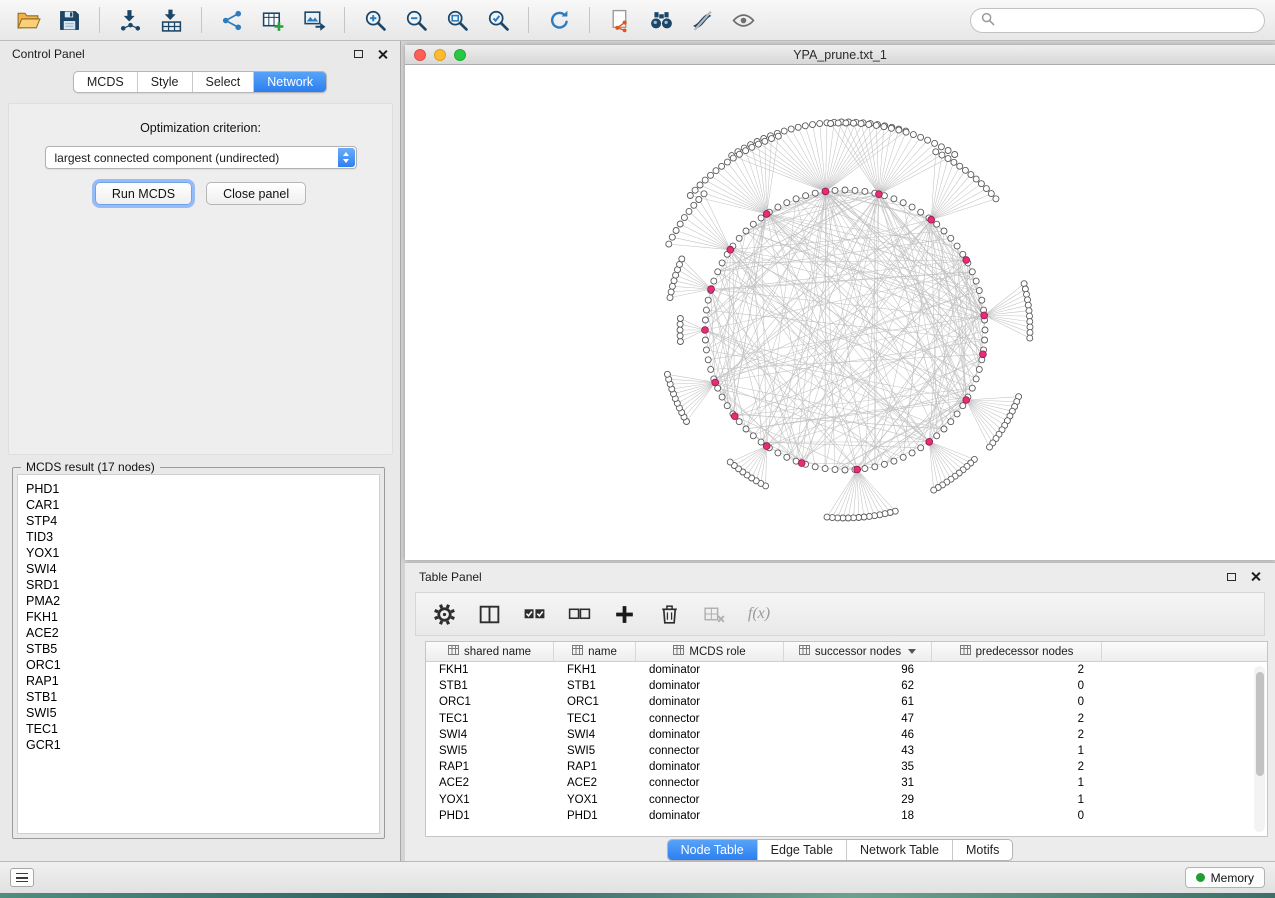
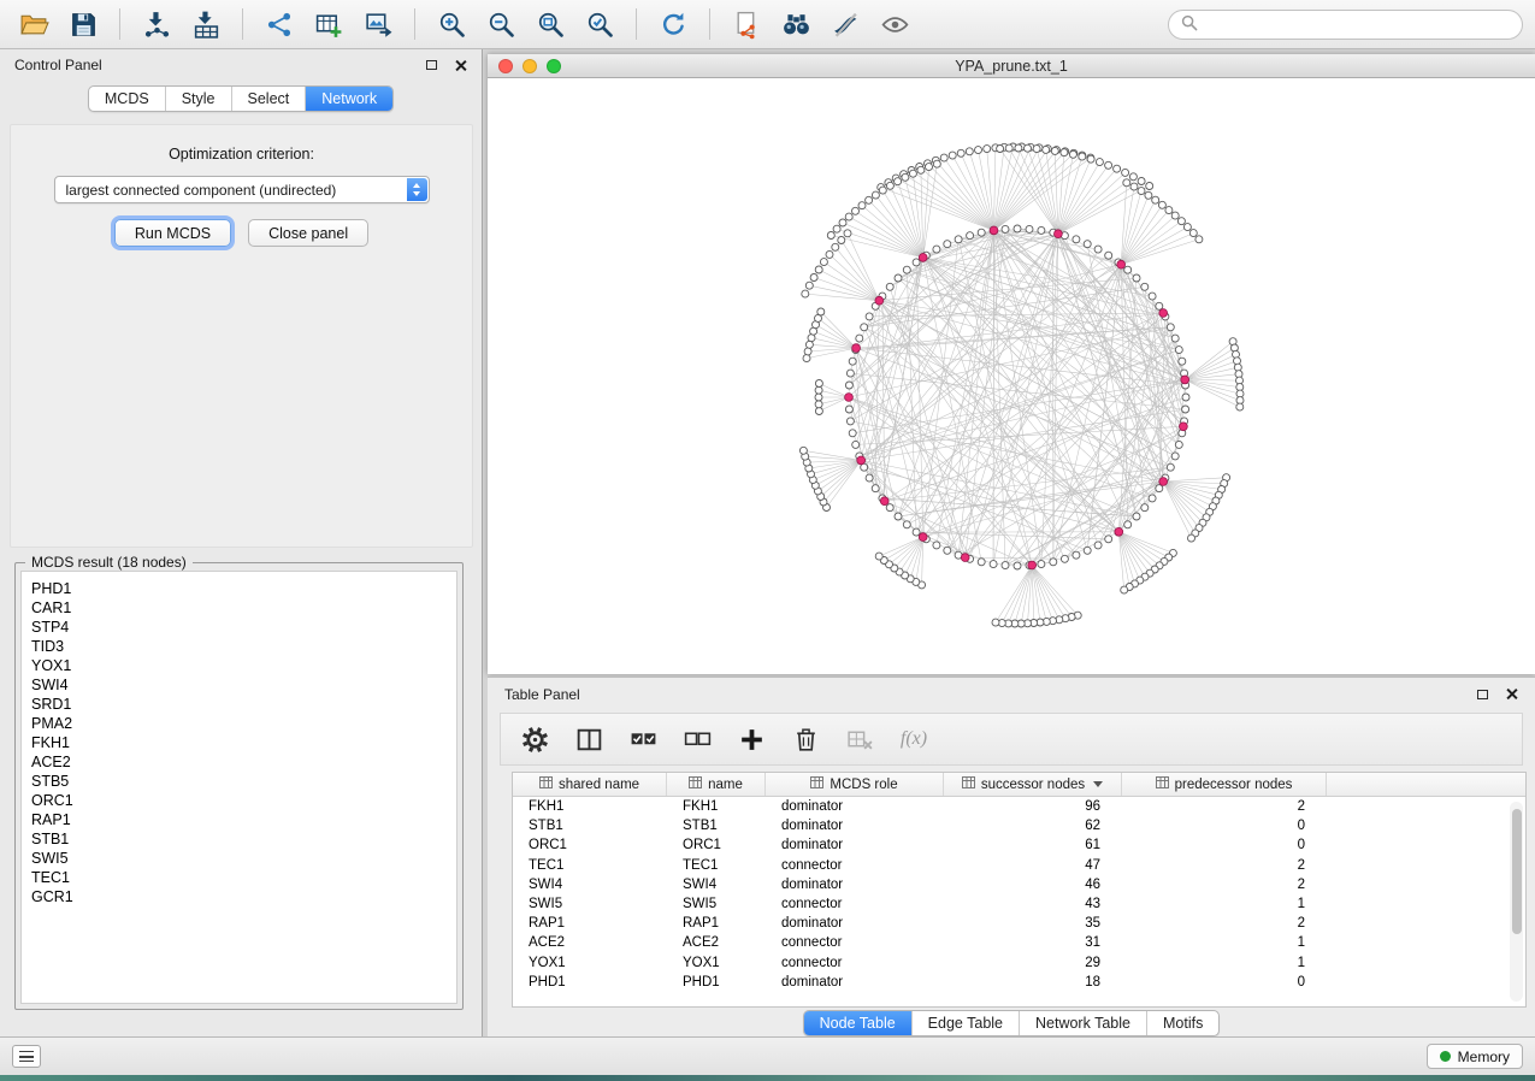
  Control Panel
  MCDS
  Style
  Select
  Network
  Optimization criterion:
  largest connected component (undirected)
  Run MCDS
  Close panel
- MCDS result (17 nodes)
+ MCDS result (18 nodes)
  PHD1
  CAR1
  STP4
  TID3
  YOX1
  SWI4
  SRD1
  PMA2
  FKH1
  ACE2
  STB5
  ORC1
  RAP1
  STB1
  SWI5
  TEC1
  GCR1
  YPA_prune.txt_1
  Table Panel
  f(x)
  shared name
  name
  MCDS role
  successor nodes
  predecessor nodes
  FKH1
  FKH1
  dominator
  96
  2
  STB1
  STB1
  dominator
  62
  0
  ORC1
  ORC1
  dominator
  61
  0
  TEC1
  TEC1
  connector
  47
  2
  SWI4
  SWI4
  dominator
  46
  2
  SWI5
  SWI5
  connector
  43
  1
  RAP1
  RAP1
  dominator
  35
  2
  ACE2
  ACE2
  connector
  31
  1
  YOX1
  YOX1
  connector
  29
  1
  PHD1
  PHD1
  dominator
  18
  0
  Node Table
  Edge Table
  Network Table
  Motifs
  Memory
